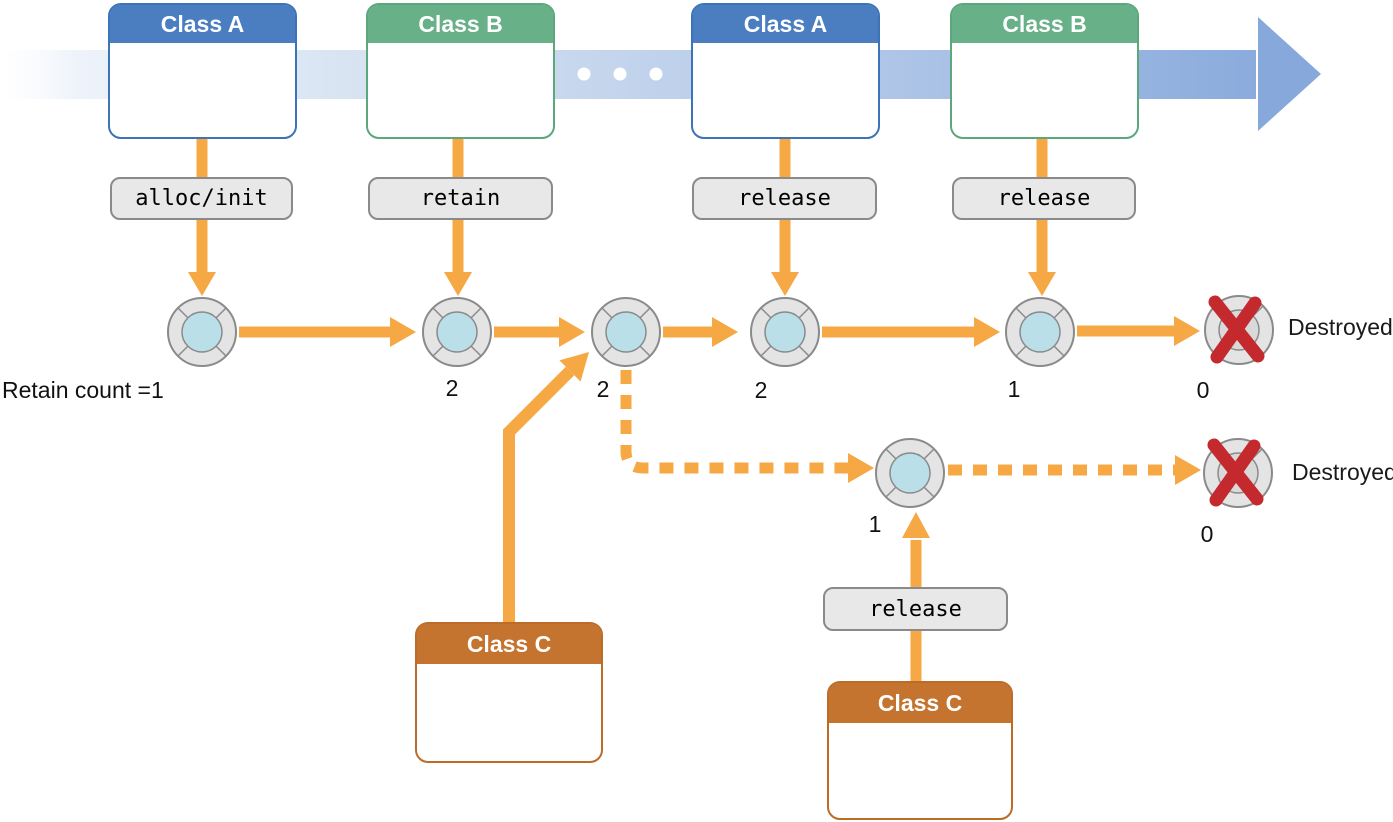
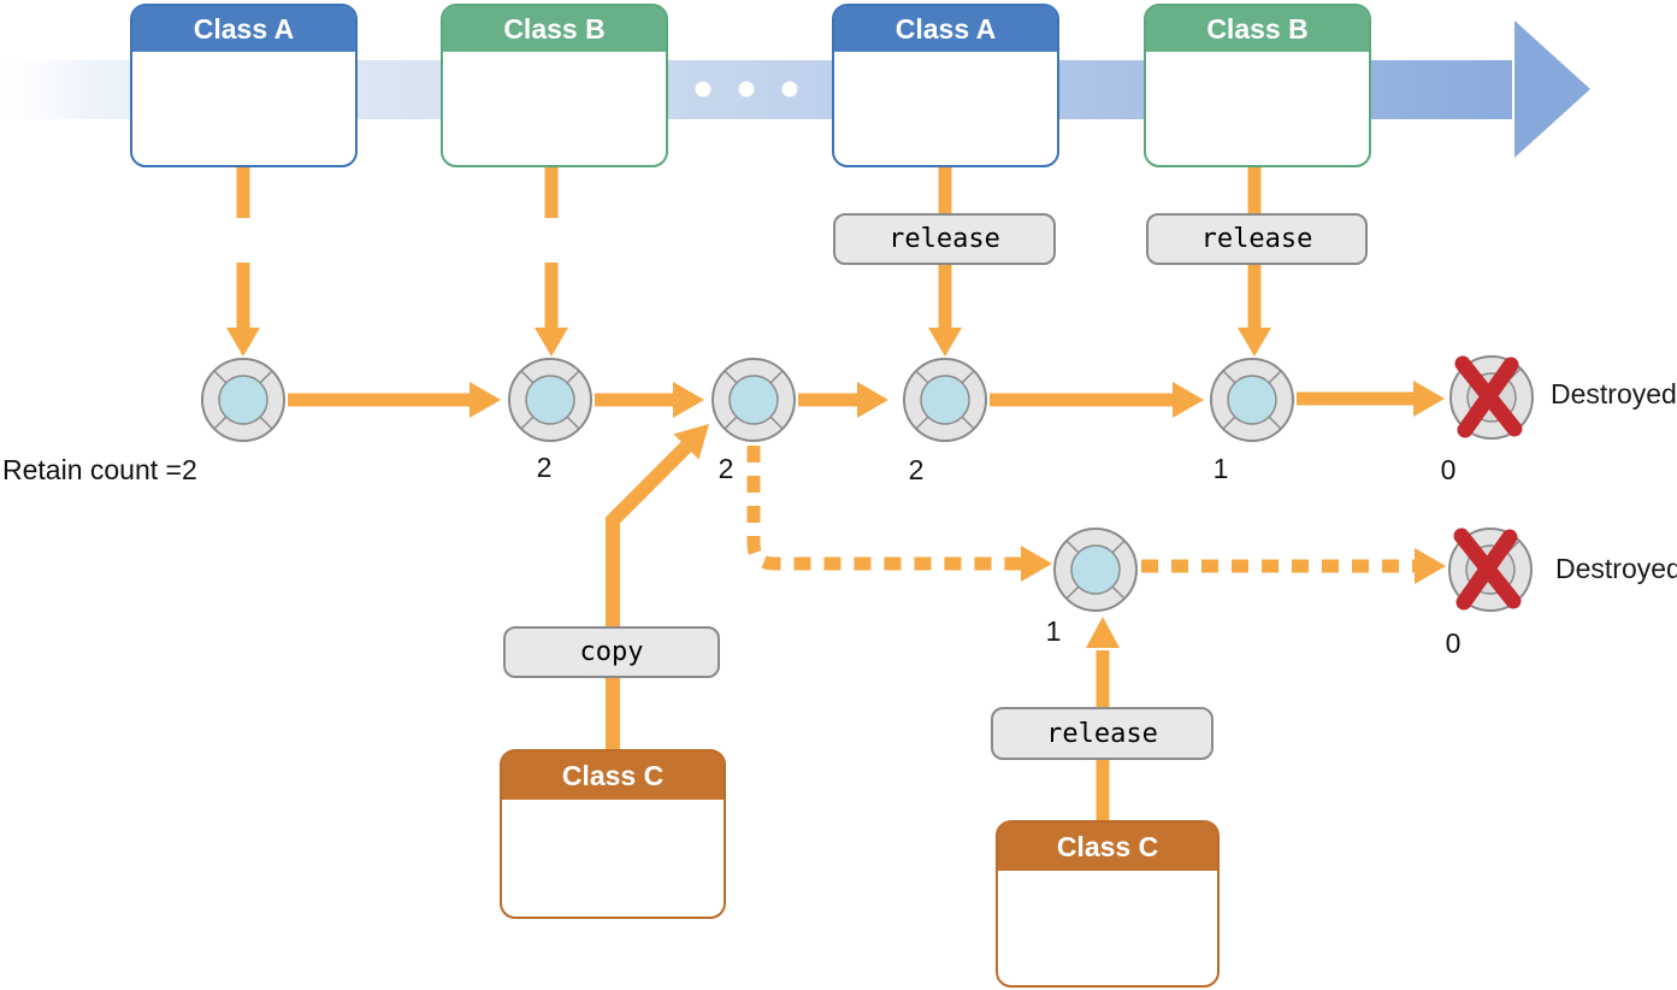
  Class A
  Class B
  Class A
  Class B
  Class C
  Class C
- alloc/init
- retain
  release
  release
+ copy
  release
- Retain count =1
+ Retain count =2
  2
  2
  2
  1
  0
  1
  0
  Destroyed
  Destroyed
